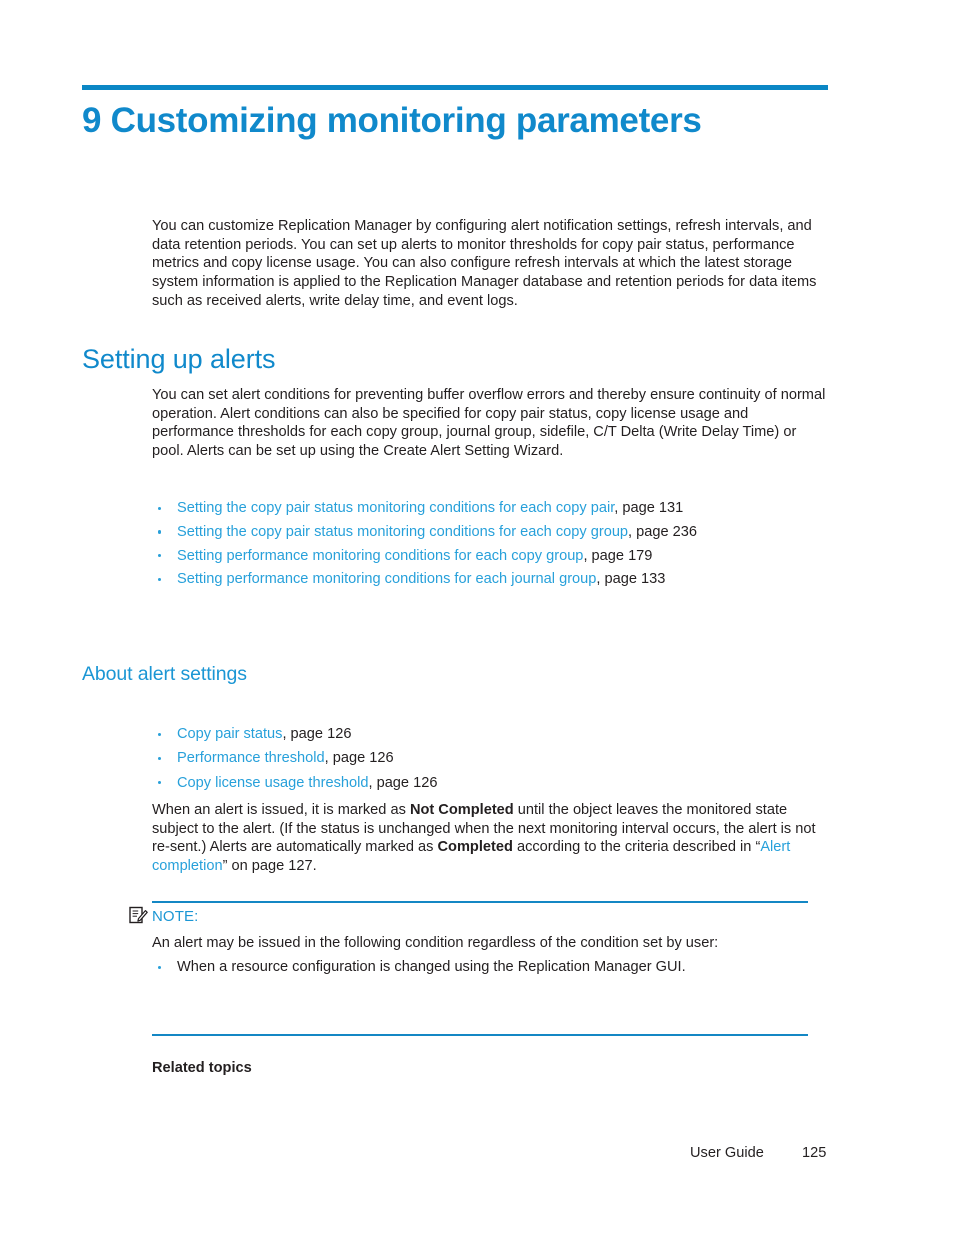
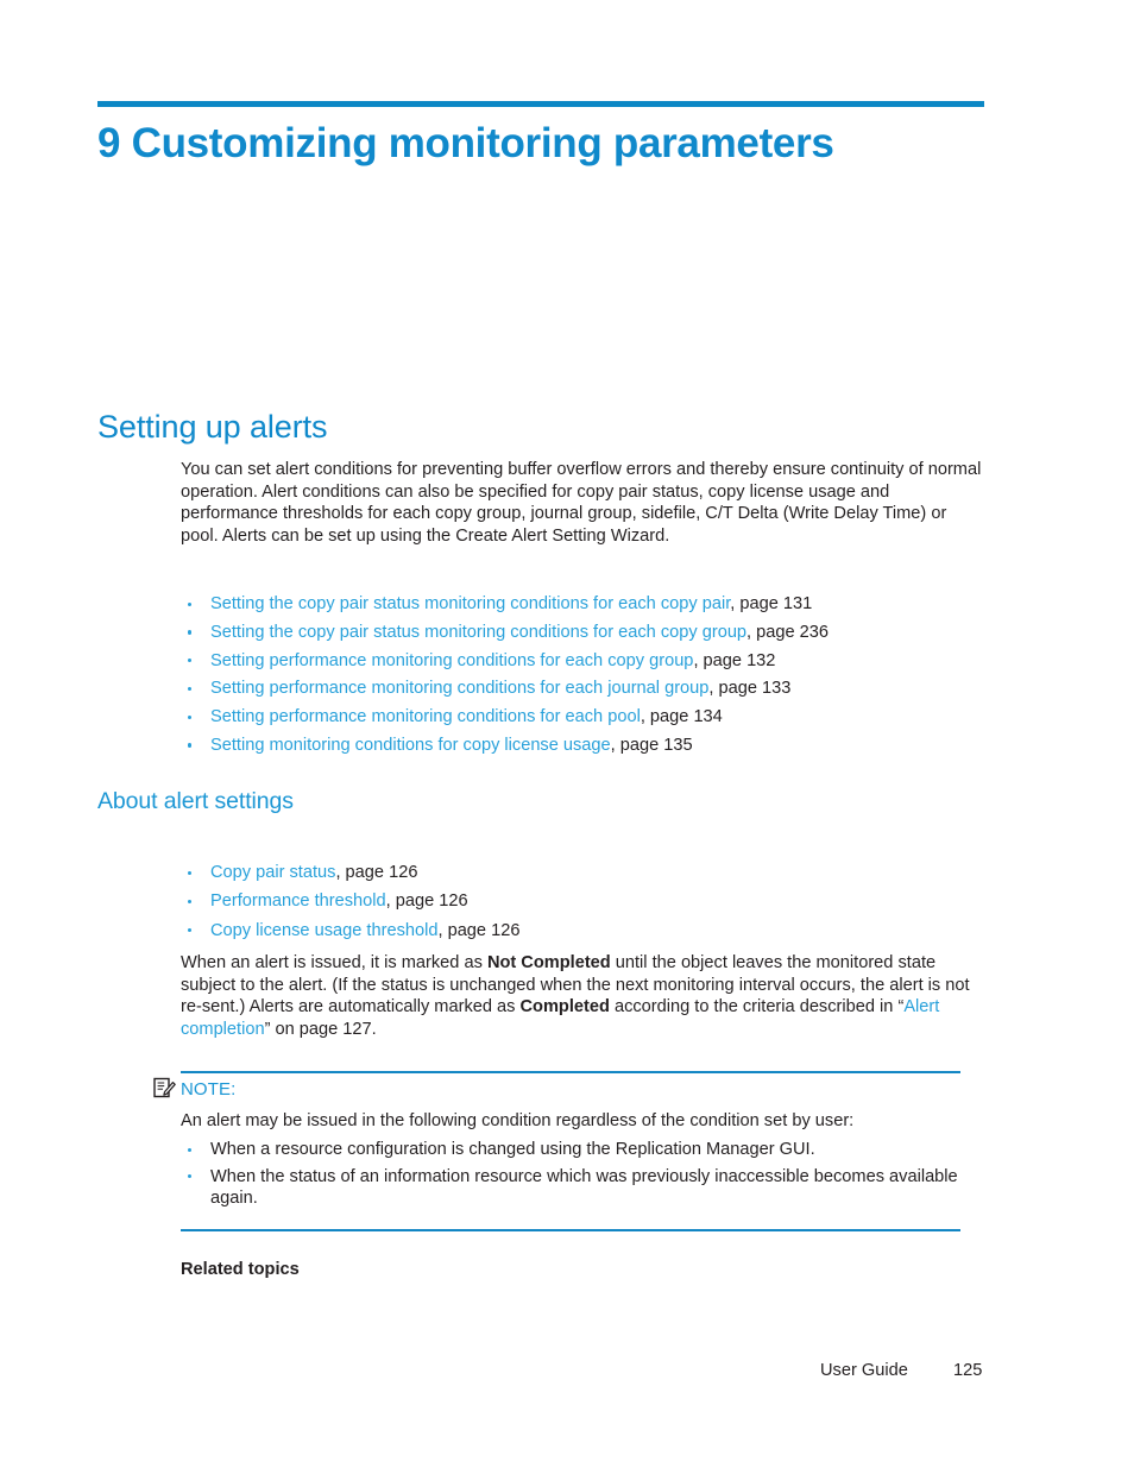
  9 Customizing monitoring parameters
- You can customize Replication Manager by configuring alert notification settings, refresh intervals, and data retention periods. You can set up alerts to monitor thresholds for copy pair status, performance metrics and copy license usage. You can also configure refresh intervals at which the latest storage system information is applied to the Replication Manager database and retention periods for data items such as received alerts, write delay time, and event logs.
  Setting up alerts
  You can set alert conditions for preventing buffer overflow errors and thereby ensure continuity of normal operation. Alert conditions can also be specified for copy pair status, copy license usage and performance thresholds for each copy group, journal group, sidefile, C/T Delta (Write Delay Time) or pool. Alerts can be set up using the Create Alert Setting Wizard.
  Setting the copy pair status monitoring conditions for each copy pair, page 131
  Setting the copy pair status monitoring conditions for each copy group, page 236
- Setting performance monitoring conditions for each copy group, page 179
+ Setting performance monitoring conditions for each copy group, page 132
  Setting performance monitoring conditions for each journal group, page 133
+ Setting performance monitoring conditions for each pool, page 134
+ Setting monitoring conditions for copy license usage, page 135
  About alert settings
  Copy pair status, page 126
  Performance threshold, page 126
  Copy license usage threshold, page 126
  When an alert is issued, it is marked as Not Completed until the object leaves the monitored state subject to the alert. (If the status is unchanged when the next monitoring interval occurs, the alert is not re-sent.) Alerts are automatically marked as Completed according to the criteria described in “Alert completion” on page 127.
  NOTE:
  An alert may be issued in the following condition regardless of the condition set by user:
  When a resource configuration is changed using the Replication Manager GUI.
+ When the status of an information resource which was previously inaccessible becomes available again.
  Related topics
  User Guide
  125
